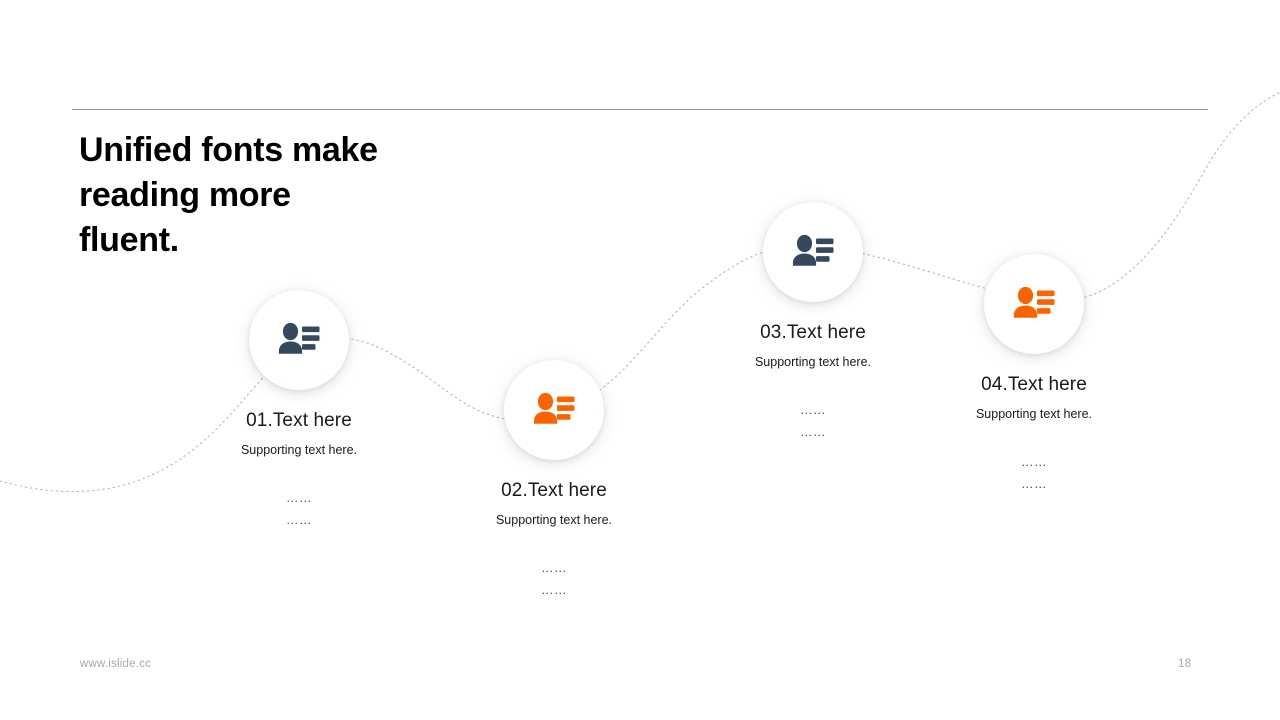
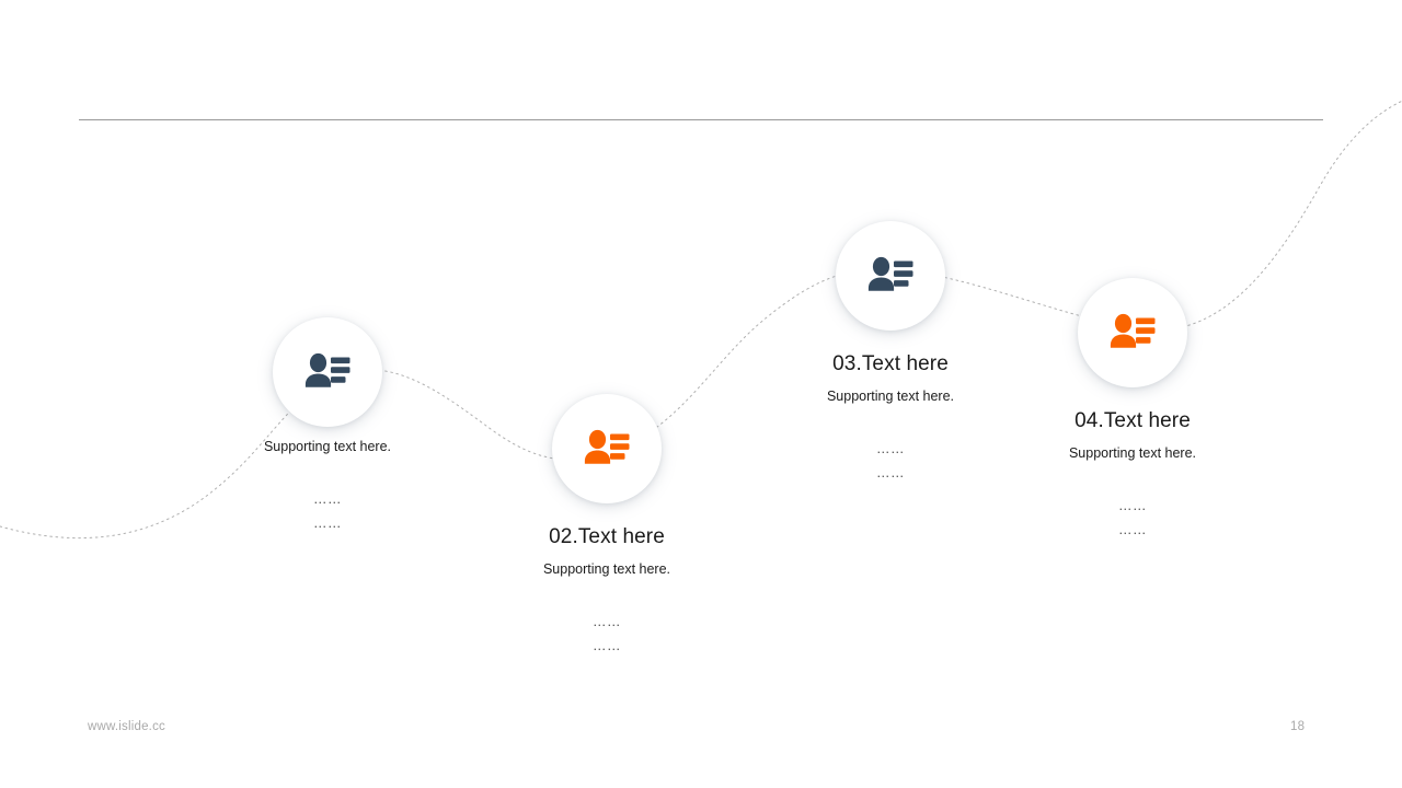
- Unified fonts make
- reading more
- fluent.
- 01.Text here
  Supporting text here.
  ……
  ……
  02.Text here
  Supporting text here.
  ……
  ……
  03.Text here
  Supporting text here.
  ……
  ……
  04.Text here
  Supporting text here.
  ……
  ……
  www.islide.cc
  18
